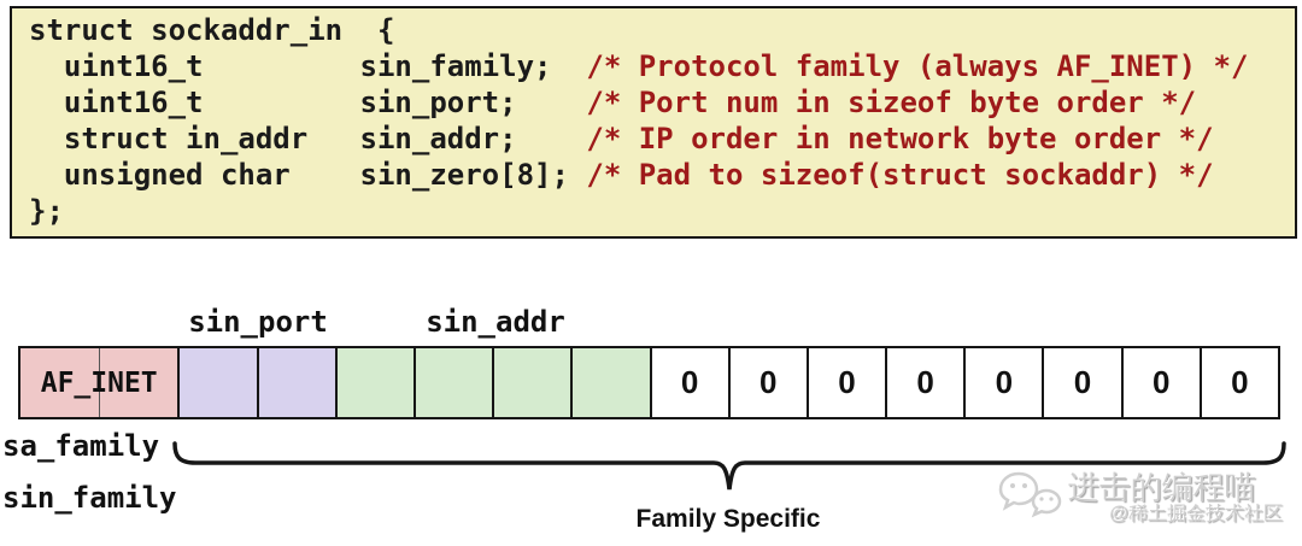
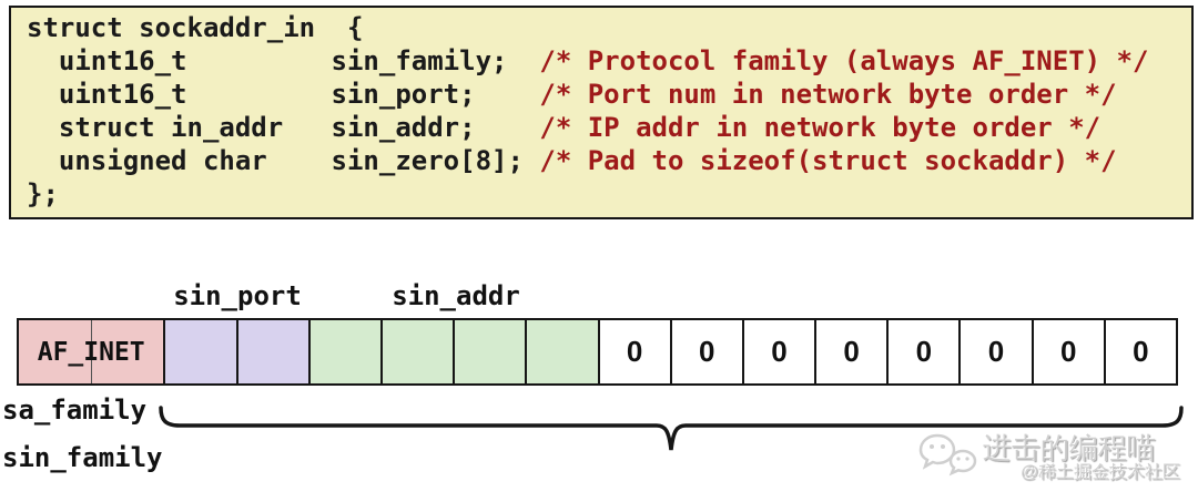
  struct sockaddr_in {
  uint16_t sin_family; /* Protocol family (always AF_INET) */
- uint16_t sin_port; /* Port num in sizeof byte order */
+ uint16_t sin_port; /* Port num in network byte order */
- struct in_addr sin_addr; /* IP order in network byte order */
+ struct in_addr sin_addr; /* IP addr in network byte order */
  unsigned char sin_zero[8]; /* Pad to sizeof(struct sockaddr) */
  };
  sin_port
  sin_addr
  AF_INET
  0
  0
  0
  0
  0
  0
  0
  0
  sa_family
  sin_family
- Family Specific
  进击的编程喵
  @稀土掘金技术社区
